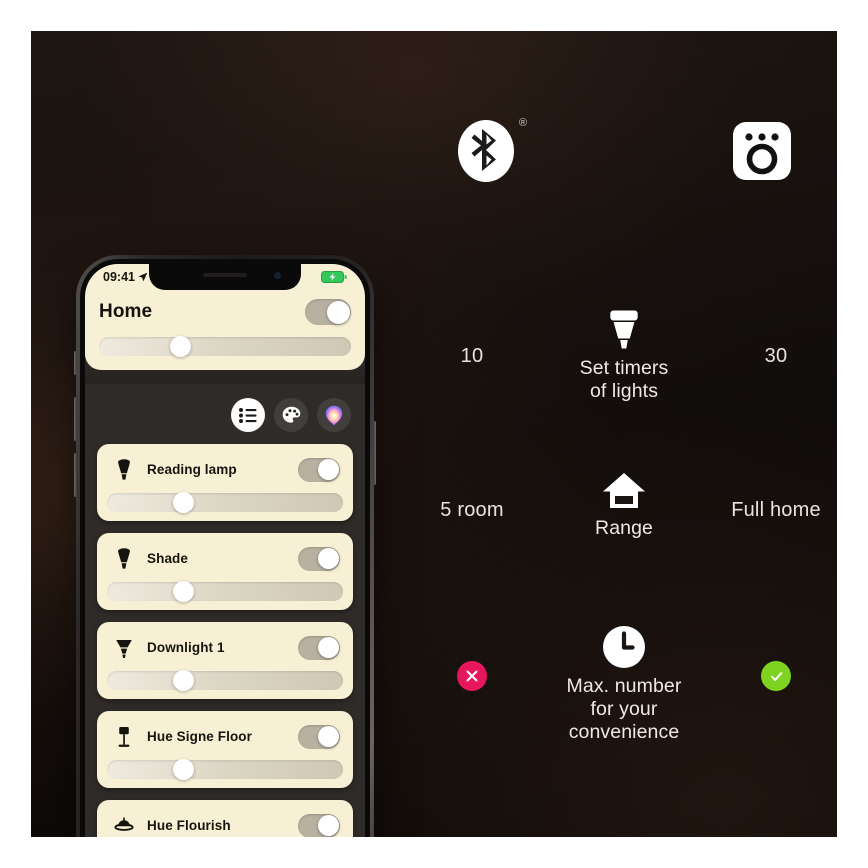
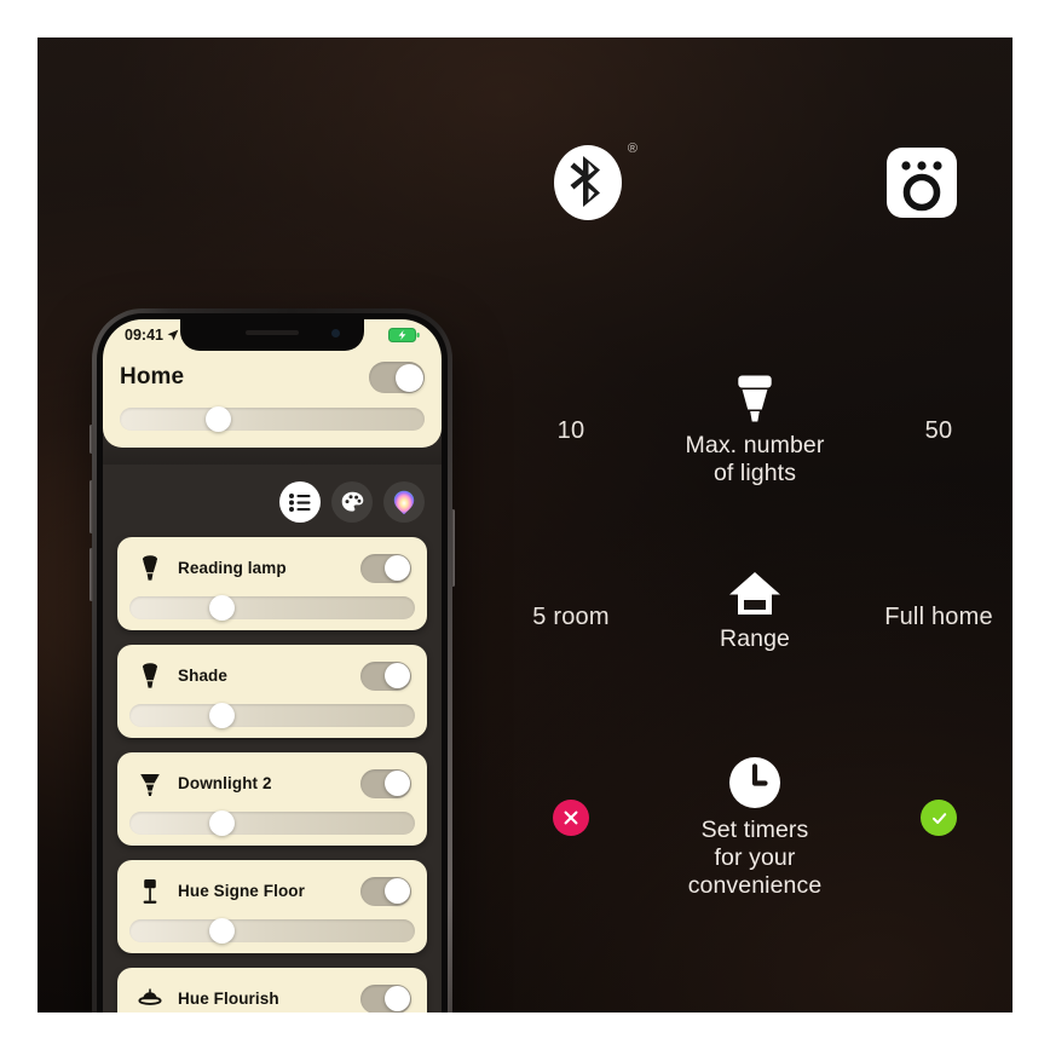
  ®
  10
- Set timers
+ Max. number
  of lights
- 30
+ 50
  5 room
  Range
  Full home
- Max. number
+ Set timers
  for your
  convenience
  09:41
  Home
  Reading lamp
  Shade
- Downlight 1
+ Downlight 2
  Hue Signe Floor
  Hue Flourish
